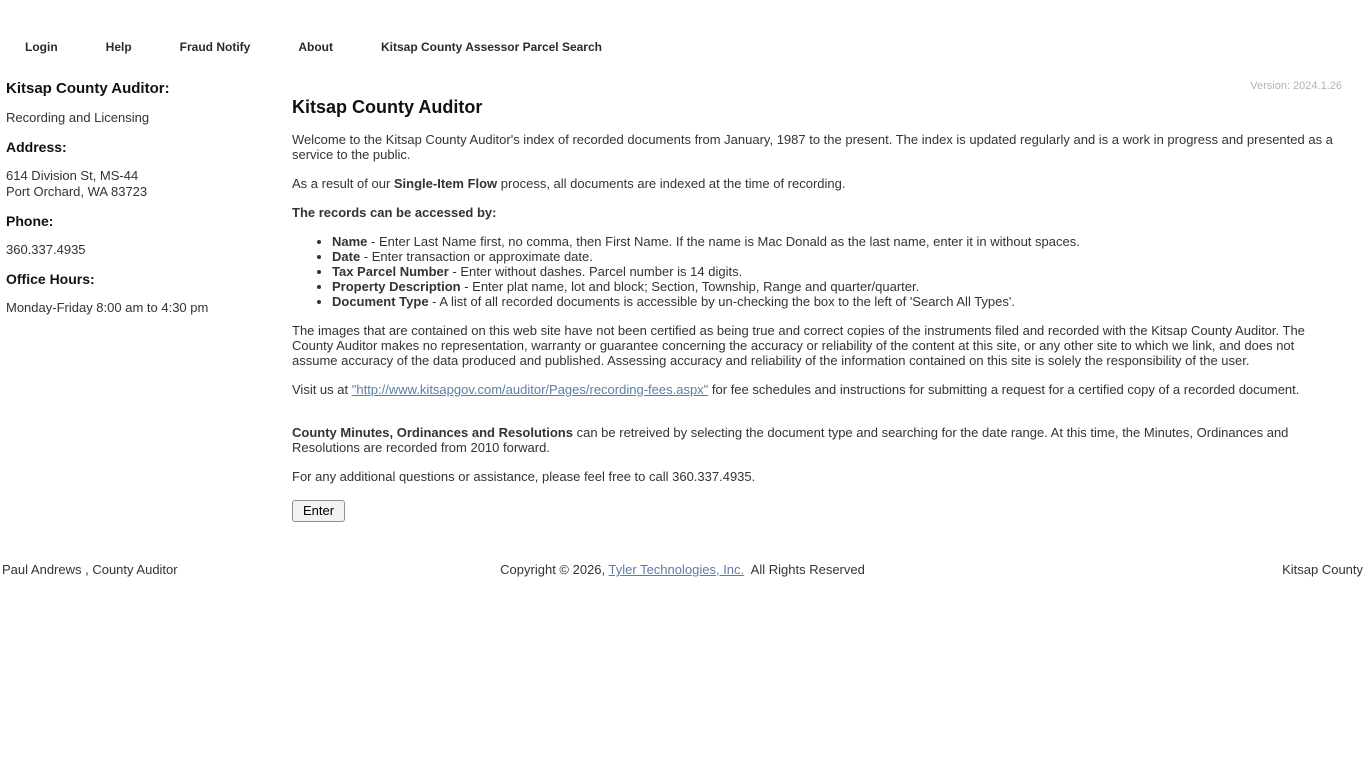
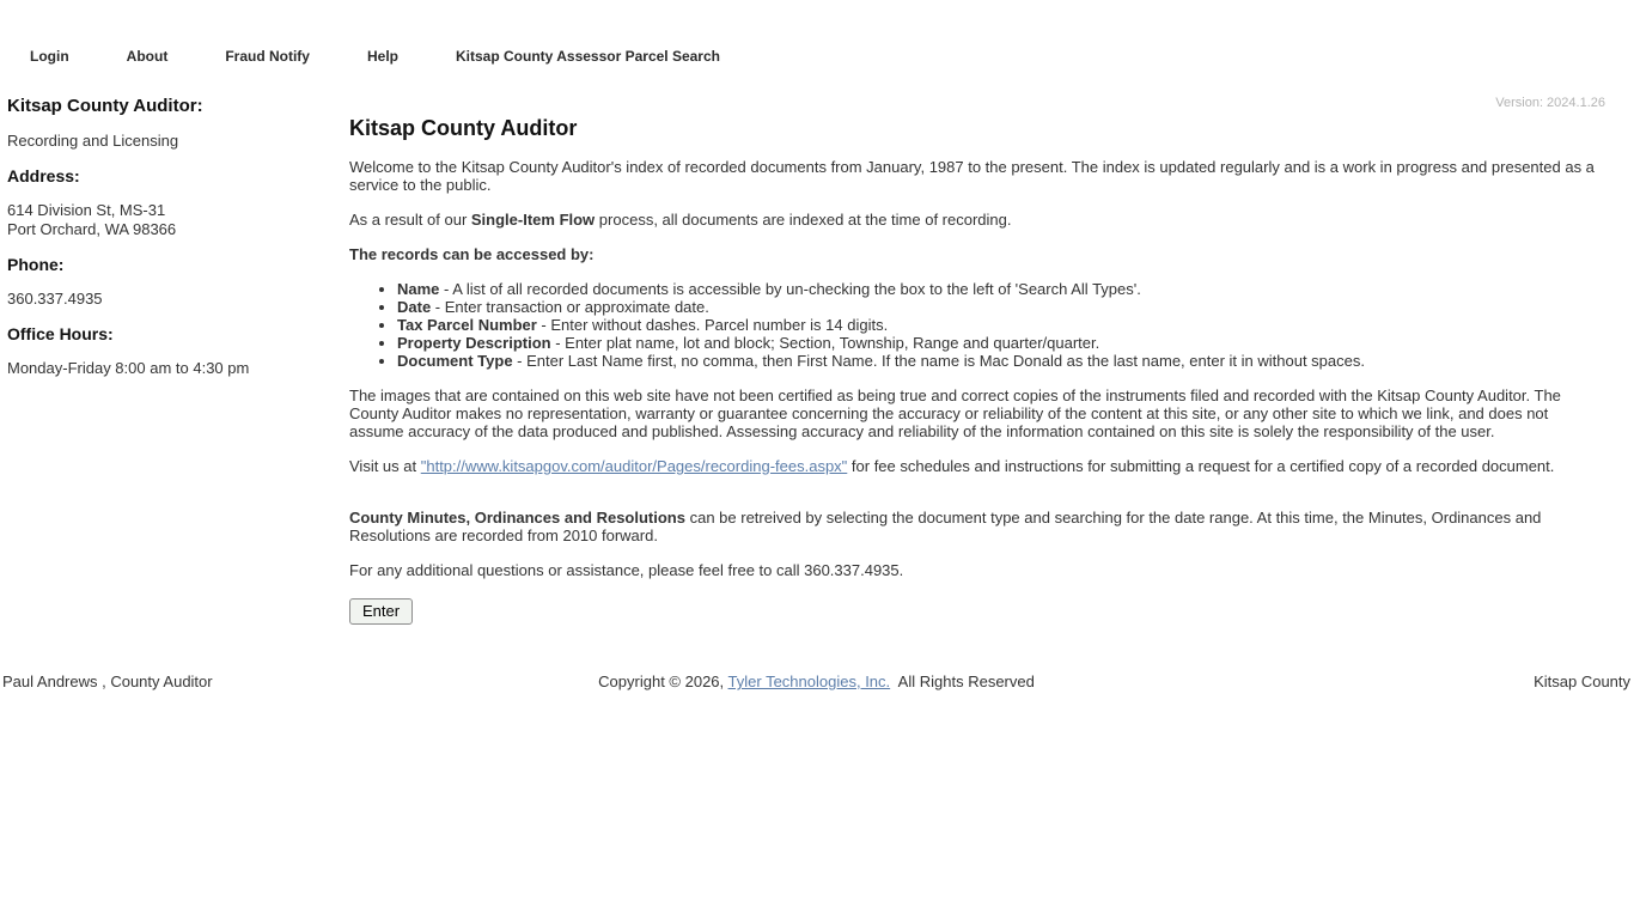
  Login
- Help
+ About
  Fraud Notify
- About
+ Help
  Kitsap County Assessor Parcel Search
  Kitsap County Auditor:
  Recording and Licensing
  Address:
- 614 Division St, MS-44
+ 614 Division St, MS-31
- Port Orchard, WA 83723
+ Port Orchard, WA 98366
  Phone:
  360.337.4935
  Office Hours:
  Monday-Friday 8:00 am to 4:30 pm
  Version: 2024.1.26
  Kitsap County Auditor
  Welcome to the Kitsap County Auditor's index of recorded documents from January, 1987 to the present. The index is updated regularly and is a work in progress and presented as a service to the public.
  As a result of our Single-Item Flow process, all documents are indexed at the time of recording.
  The records can be accessed by:
- Name - Enter Last Name first, no comma, then First Name. If the name is Mac Donald as the last name, enter it in without spaces.
+ Name - A list of all recorded documents is accessible by un-checking the box to the left of 'Search All Types'.
  Date - Enter transaction or approximate date.
  Tax Parcel Number - Enter without dashes. Parcel number is 14 digits.
  Property Description - Enter plat name, lot and block; Section, Township, Range and quarter/quarter.
- Document Type - A list of all recorded documents is accessible by un-checking the box to the left of 'Search All Types'.
+ Document Type - Enter Last Name first, no comma, then First Name. If the name is Mac Donald as the last name, enter it in without spaces.
  The images that are contained on this web site have not been certified as being true and correct copies of the instruments filed and recorded with the Kitsap County Auditor. The County Auditor makes no representation, warranty or guarantee concerning the accuracy or reliability of the content at this site, or any other site to which we link, and does not assume accuracy of the data produced and published. Assessing accuracy and reliability of the information contained on this site is solely the responsibility of the user.
  Visit us at "http://www.kitsapgov.com/auditor/Pages/recording-fees.aspx" for fee schedules and instructions for submitting a request for a certified copy of a recorded document.
  County Minutes, Ordinances and Resolutions can be retreived by selecting the document type and searching for the date range. At this time, the Minutes, Ordinances and Resolutions are recorded from 2010 forward.
  For any additional questions or assistance, please feel free to call 360.337.4935.
  Enter
  Paul Andrews , County Auditor
  Copyright © 2026, Tyler Technologies, Inc. All Rights Reserved
  Kitsap County
